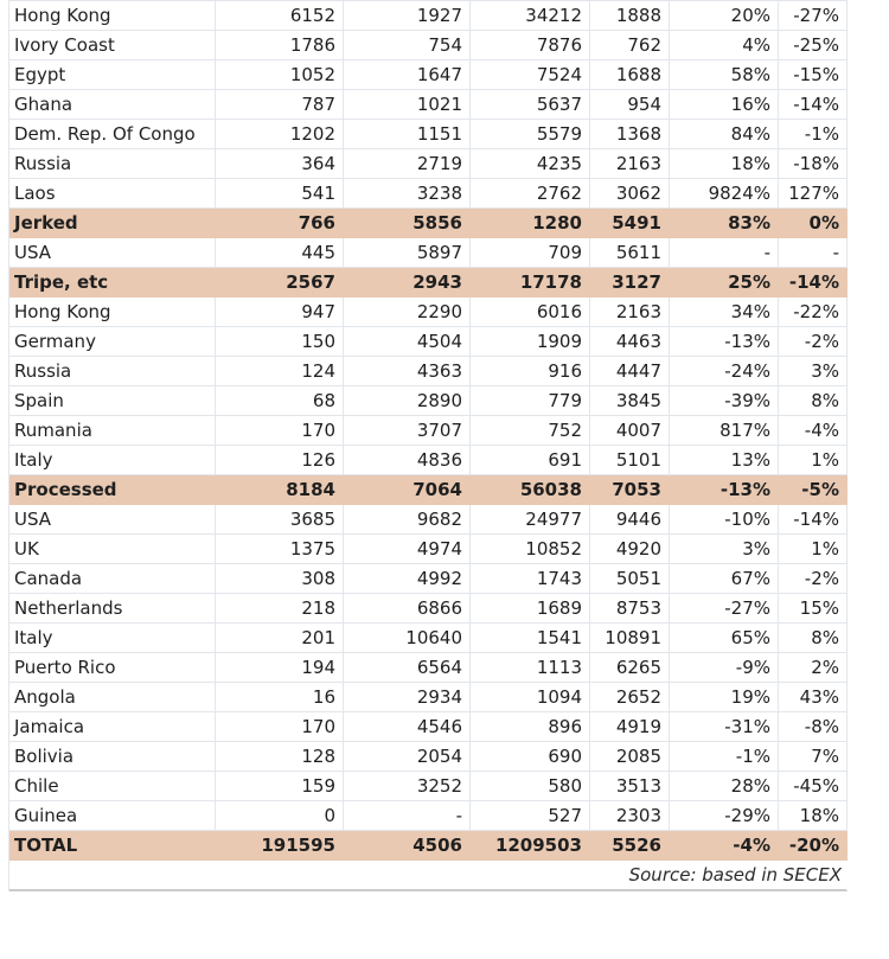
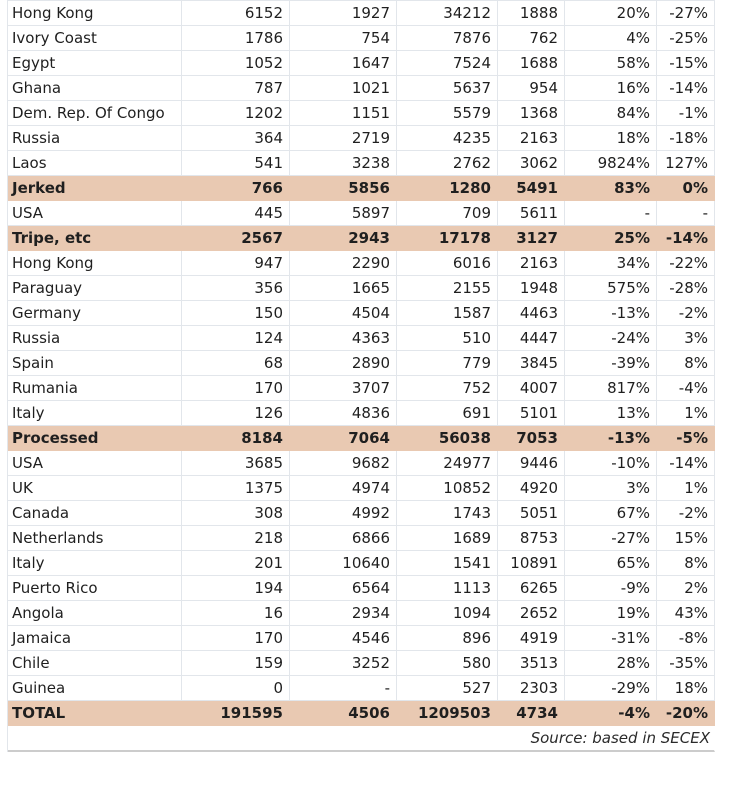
  Hong Kong	6152	1927	34212	1888	20%	-27%
  Ivory Coast	1786	754	7876	762	4%	-25%
  Egypt	1052	1647	7524	1688	58%	-15%
  Ghana	787	1021	5637	954	16%	-14%
  Dem. Rep. Of Congo	1202	1151	5579	1368	84%	-1%
  Russia	364	2719	4235	2163	18%	-18%
  Laos	541	3238	2762	3062	9824%	127%
  Jerked	766	5856	1280	5491	83%	0%
  USA	445	5897	709	5611	-	-
  Tripe, etc	2567	2943	17178	3127	25%	-14%
  Hong Kong	947	2290	6016	2163	34%	-22%
+ Paraguay	356	1665	2155	1948	575%	-28%
- Germany	150	4504	1909	4463	-13%	-2%
+ Germany	150	4504	1587	4463	-13%	-2%
- Russia	124	4363	916	4447	-24%	3%
+ Russia	124	4363	510	4447	-24%	3%
  Spain	68	2890	779	3845	-39%	8%
  Rumania	170	3707	752	4007	817%	-4%
  Italy	126	4836	691	5101	13%	1%
  Processed	8184	7064	56038	7053	-13%	-5%
  USA	3685	9682	24977	9446	-10%	-14%
  UK	1375	4974	10852	4920	3%	1%
  Canada	308	4992	1743	5051	67%	-2%
  Netherlands	218	6866	1689	8753	-27%	15%
  Italy	201	10640	1541	10891	65%	8%
  Puerto Rico	194	6564	1113	6265	-9%	2%
  Angola	16	2934	1094	2652	19%	43%
  Jamaica	170	4546	896	4919	-31%	-8%
- Bolivia	128	2054	690	2085	-1%	7%
- Chile	159	3252	580	3513	28%	-45%
+ Chile	159	3252	580	3513	28%	-35%
  Guinea	0	-	527	2303	-29%	18%
- TOTAL	191595	4506	1209503	5526	-4%	-20%
+ TOTAL	191595	4506	1209503	4734	-4%	-20%
  Source: based in SECEX
